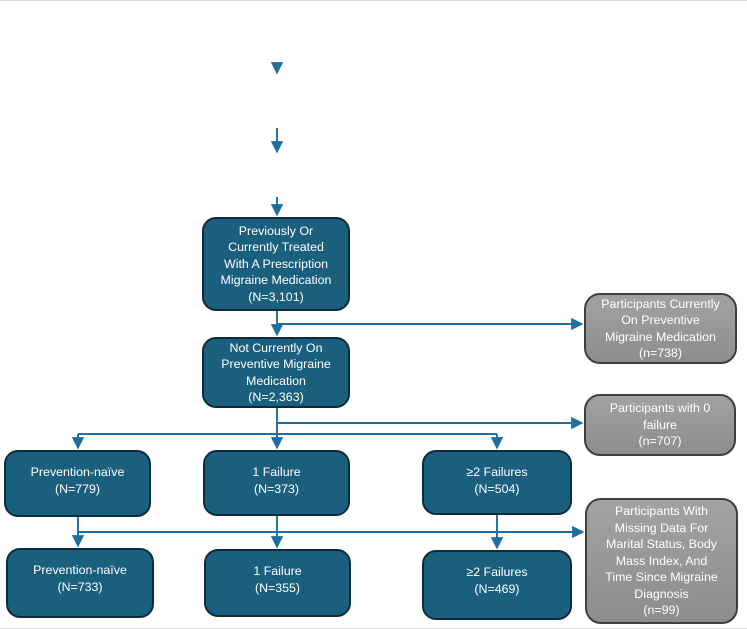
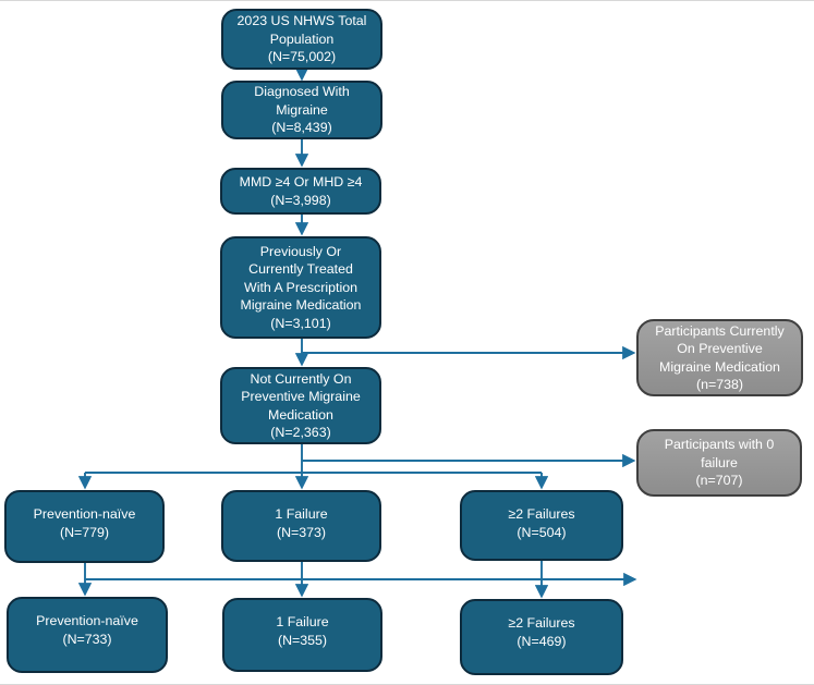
+ 2023 US NHWS Total
+ Population
+ (N=75,002)
+ Diagnosed With
+ Migraine
+ (N=8,439)
+ MMD ≥4 Or MHD ≥4
+ (N=3,998)
  Previously Or
  Currently Treated
  With A Prescription
  Migraine Medication
  (N=3,101)
  Not Currently On
  Preventive Migraine
  Medication
  (N=2,363)
  Prevention-naïve
  (N=779)
  1 Failure
  (N=373)
  ≥2 Failures
  (N=504)
  Prevention-naïve
  (N=733)
  1 Failure
  (N=355)
  ≥2 Failures
  (N=469)
  Participants Currently
  On Preventive
  Migraine Medication
  (n=738)
  Participants with 0
  failure
  (n=707)
- Participants With
- Missing Data For
- Marital Status, Body
- Mass Index, And
- Time Since Migraine
- Diagnosis
- (n=99)
